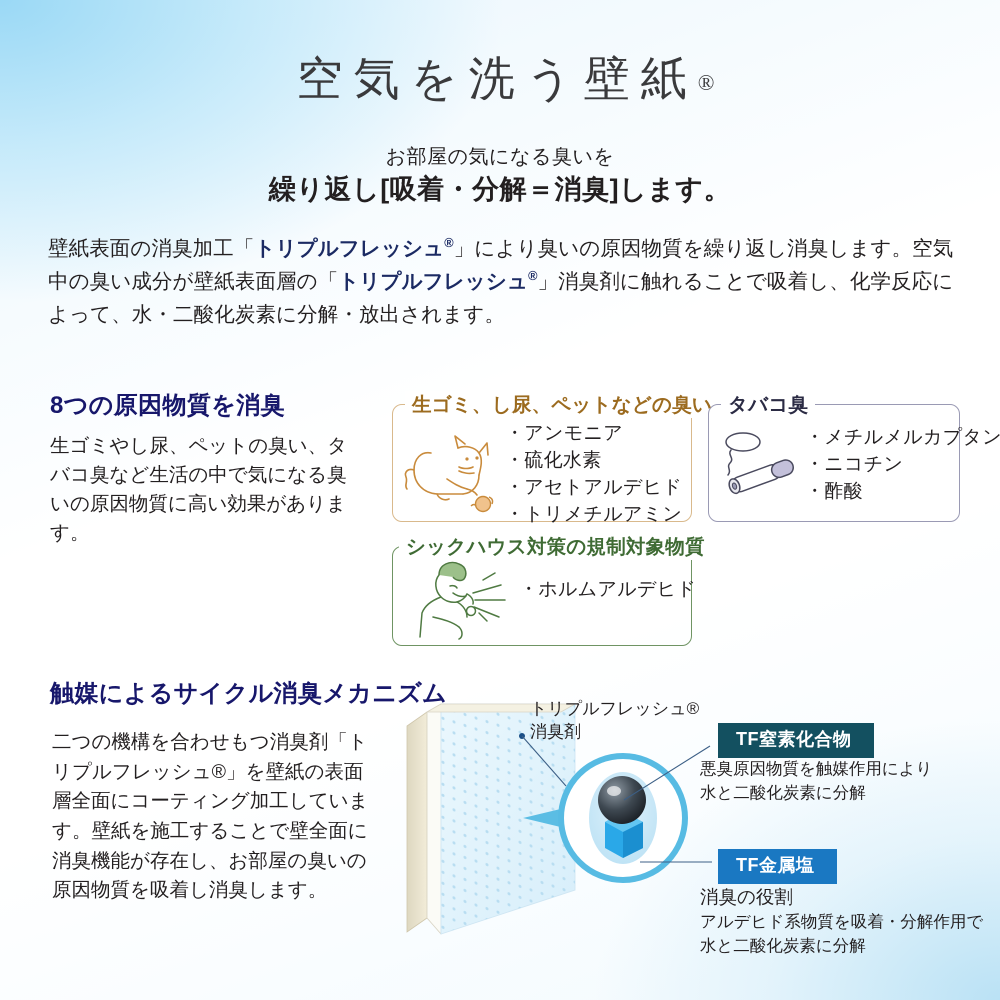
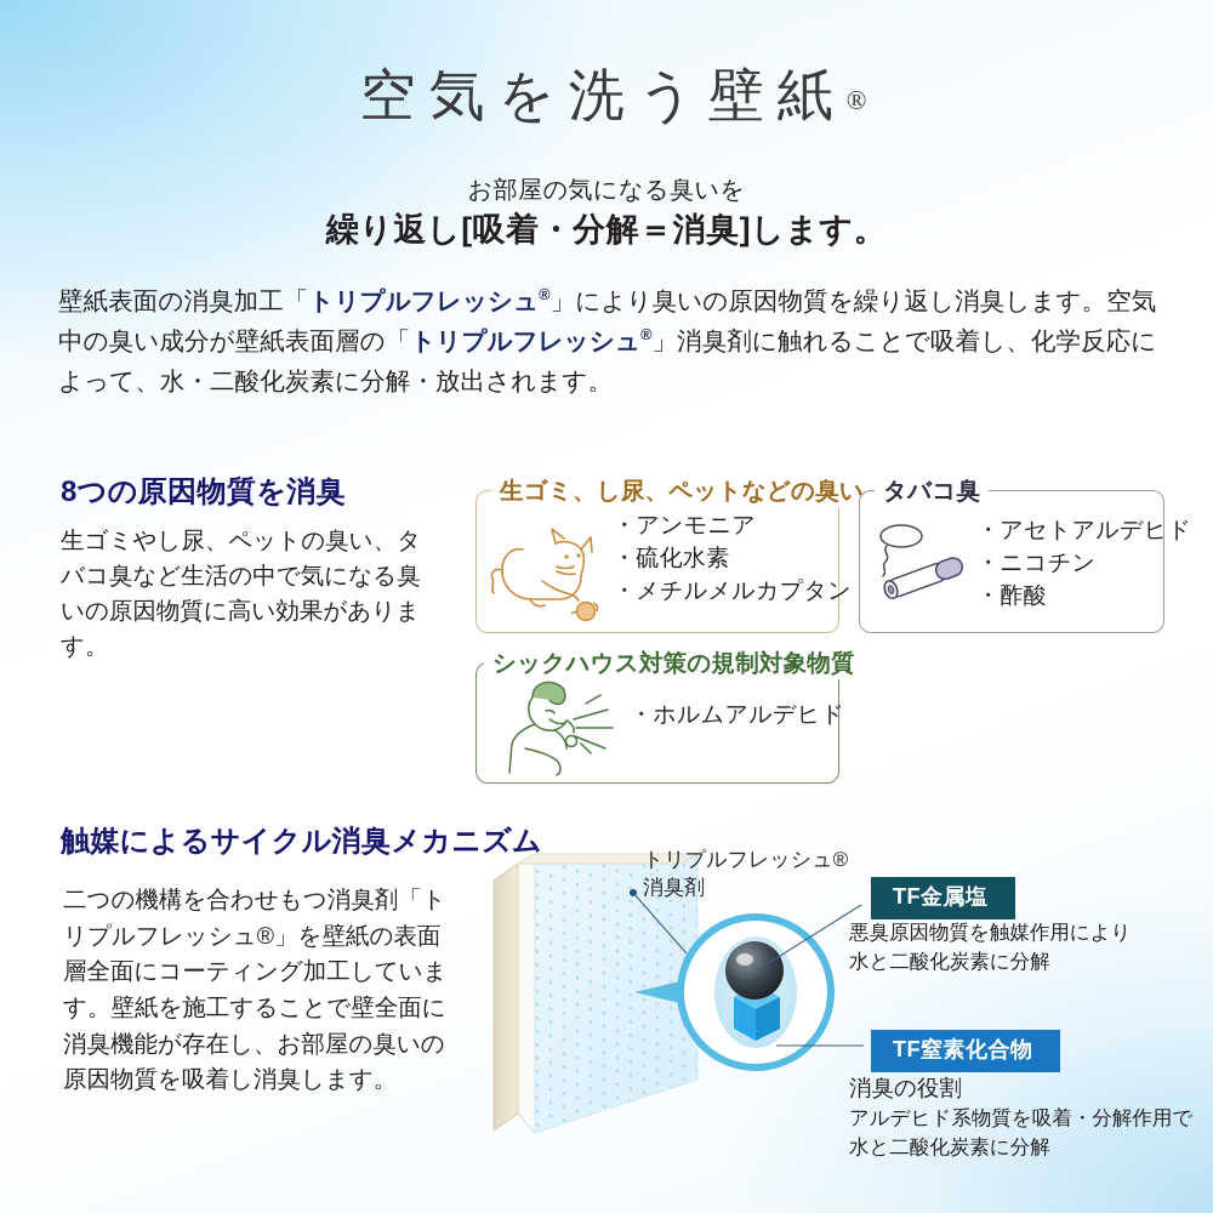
  空気を洗う壁紙®
  お部屋の気になる臭いを
  繰り返し[吸着・分解＝消臭]します。
  壁紙表面の消臭加工「トリプルフレッシュ®」により臭いの原因物質を繰り返し消臭します。空気中の臭い成分が壁紙表面層の「トリプルフレッシュ®」消臭剤に触れることで吸着し、化学反応によって、水・二酸化炭素に分解・放出されます。
  8つの原因物質を消臭
  生ゴミやし尿、ペットの臭い、タバコ臭など生活の中で気になる臭いの原因物質に高い効果があります。
  生ゴミ、し尿、ペットなどの臭い
  ・アンモニア
  ・硫化水素
- ・アセトアルデヒド
+ ・メチルメルカプタン
- ・トリメチルアミン
  タバコ臭
- ・メチルメルカプタン
+ ・アセトアルデヒド
  ・ニコチン
  ・酢酸
  シックハウス対策の規制対象物質
  ・ホルムアルデヒド
  触媒によるサイクル消臭メカニズム
  二つの機構を合わせもつ消臭剤「トリプルフレッシュ®」を壁紙の表面層全面にコーティング加工しています。壁紙を施工することで壁全面に消臭機能が存在し、お部屋の臭いの原因物質を吸着し消臭します。
  トリプルフレッシュ®
  消臭剤
- TF窒素化合物
+ TF金属塩
  悪臭原因物質を触媒作用により
  水と二酸化炭素に分解
- TF金属塩
+ TF窒素化合物
  消臭の役割
  アルデヒド系物質を吸着・分解作用で
  水と二酸化炭素に分解
